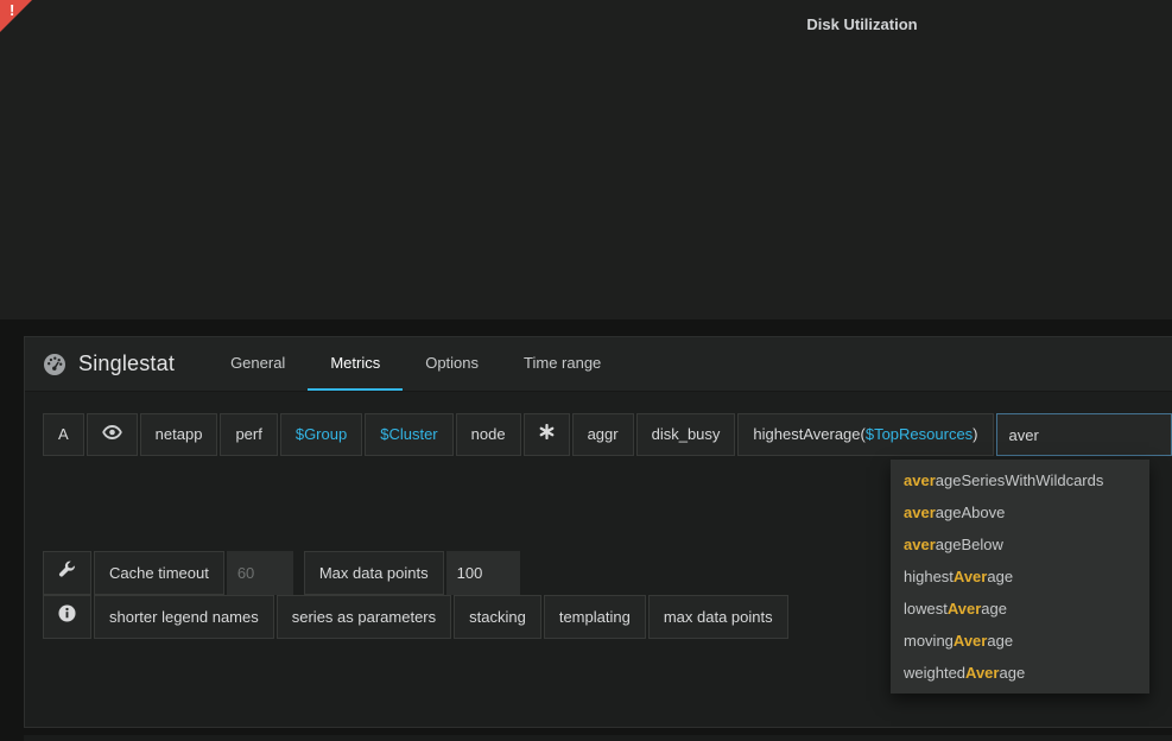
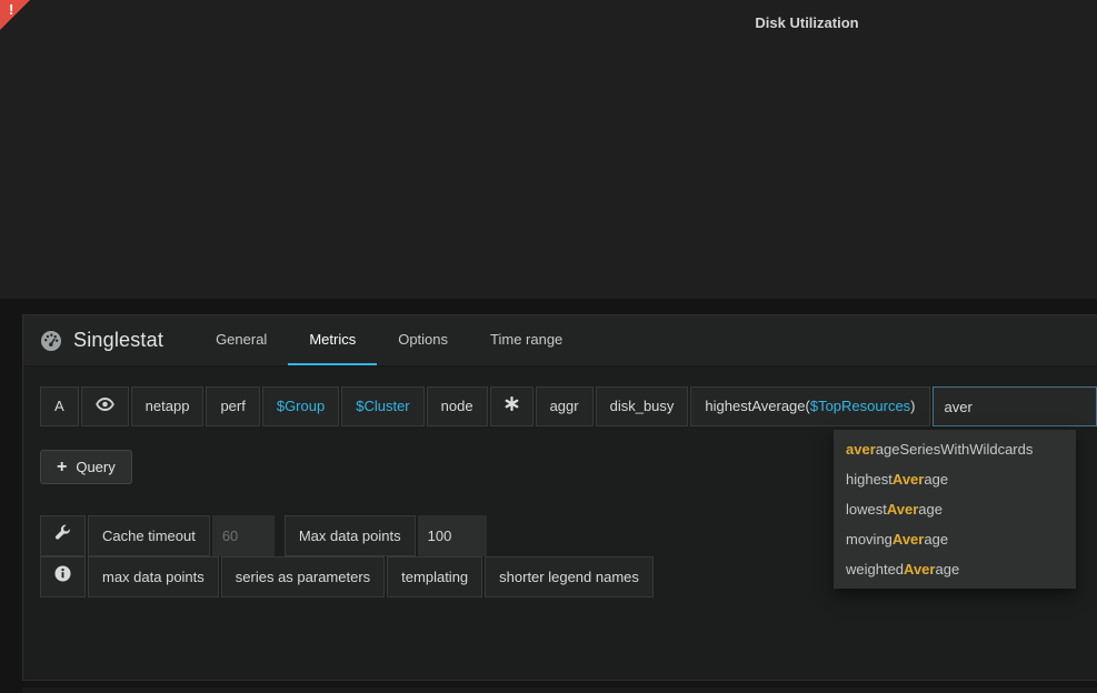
  !
  Disk Utilization
  Singlestat
  General
  Metrics
  Options
  Time range
  A
  netapp
  perf
  $Group
  $Cluster
  node
  aggr
  disk_busy
  highestAverage($TopResources)
  aver
+ +
+ Query
  Cache timeout
  60
  Max data points
  100
- shorter legend names
+ max data points
  series as parameters
- stacking
  templating
- max data points
+ shorter legend names
  averageSeriesWithWildcards
- averageAbove
- averageBelow
  highestAverage
  lowestAverage
  movingAverage
  weightedAverage
